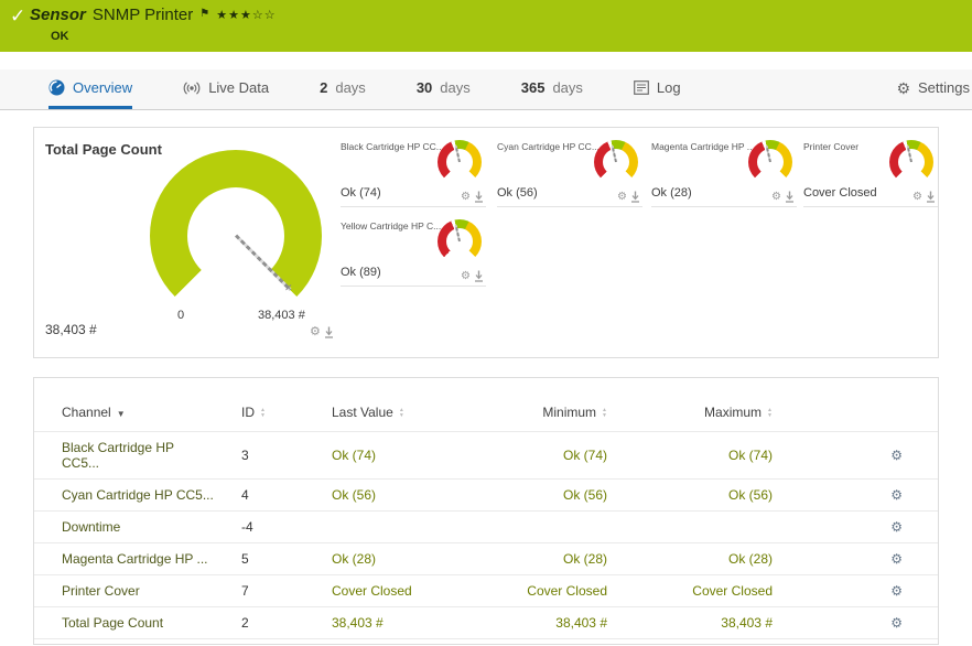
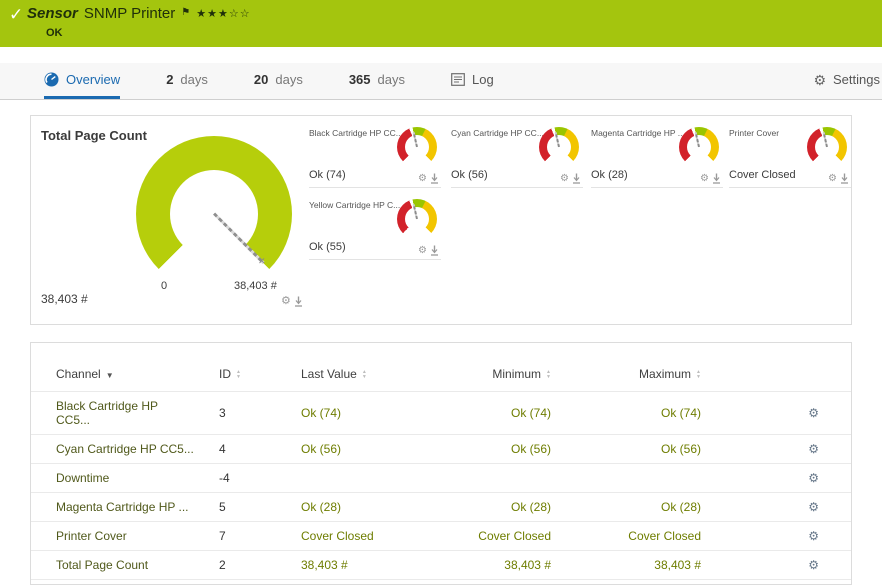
  ✓
  Sensor
  SNMP Printer
  ⚑
  ★★★☆☆
  OK
  Overview
- Live Data
  2
  days
- 30
+ 20
  days
  365
  days
  Log
  ⚙
  Settings
  Total Page Count
  ✕
  38,403 #
  0
  38,403 #
  ⚙
  Black Cartridge HP CC..
  Ok (74)
  ⚙
  Cyan Cartridge HP CC...
  Ok (56)
  ⚙
  Magenta Cartridge HP ..
  Ok (28)
  ⚙
  Printer Cover
  Cover Closed
  ⚙
  Yellow Cartridge HP C...
- Ok (89)
+ Ok (55)
  ⚙
  Channel ▼	ID	Last Value	Minimum	Maximum
  Black Cartridge HP CC5...	3	Ok (74)	Ok (74)	Ok (74)	⚙
  Cyan Cartridge HP CC5...	4	Ok (56)	Ok (56)	Ok (56)	⚙
  Downtime	-4				⚙
  Magenta Cartridge HP ...	5	Ok (28)	Ok (28)	Ok (28)	⚙
  Printer Cover	7	Cover Closed	Cover Closed	Cover Closed	⚙
  Total Page Count	2	38,403 #	38,403 #	38,403 #	⚙
